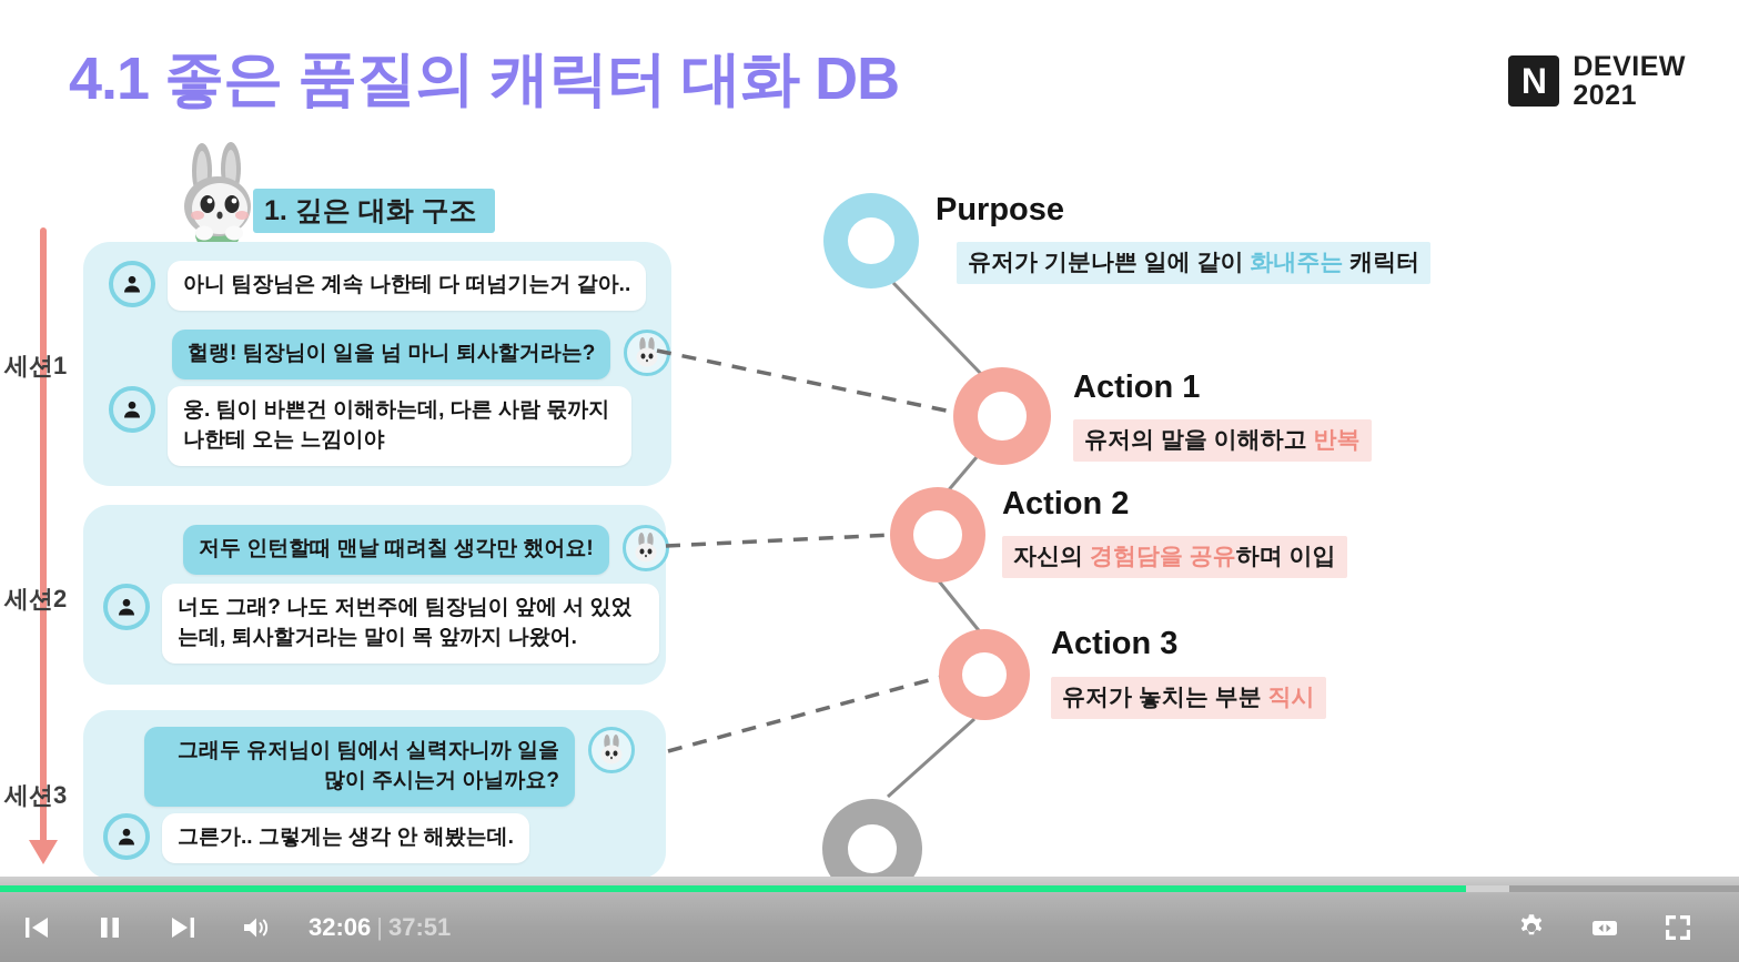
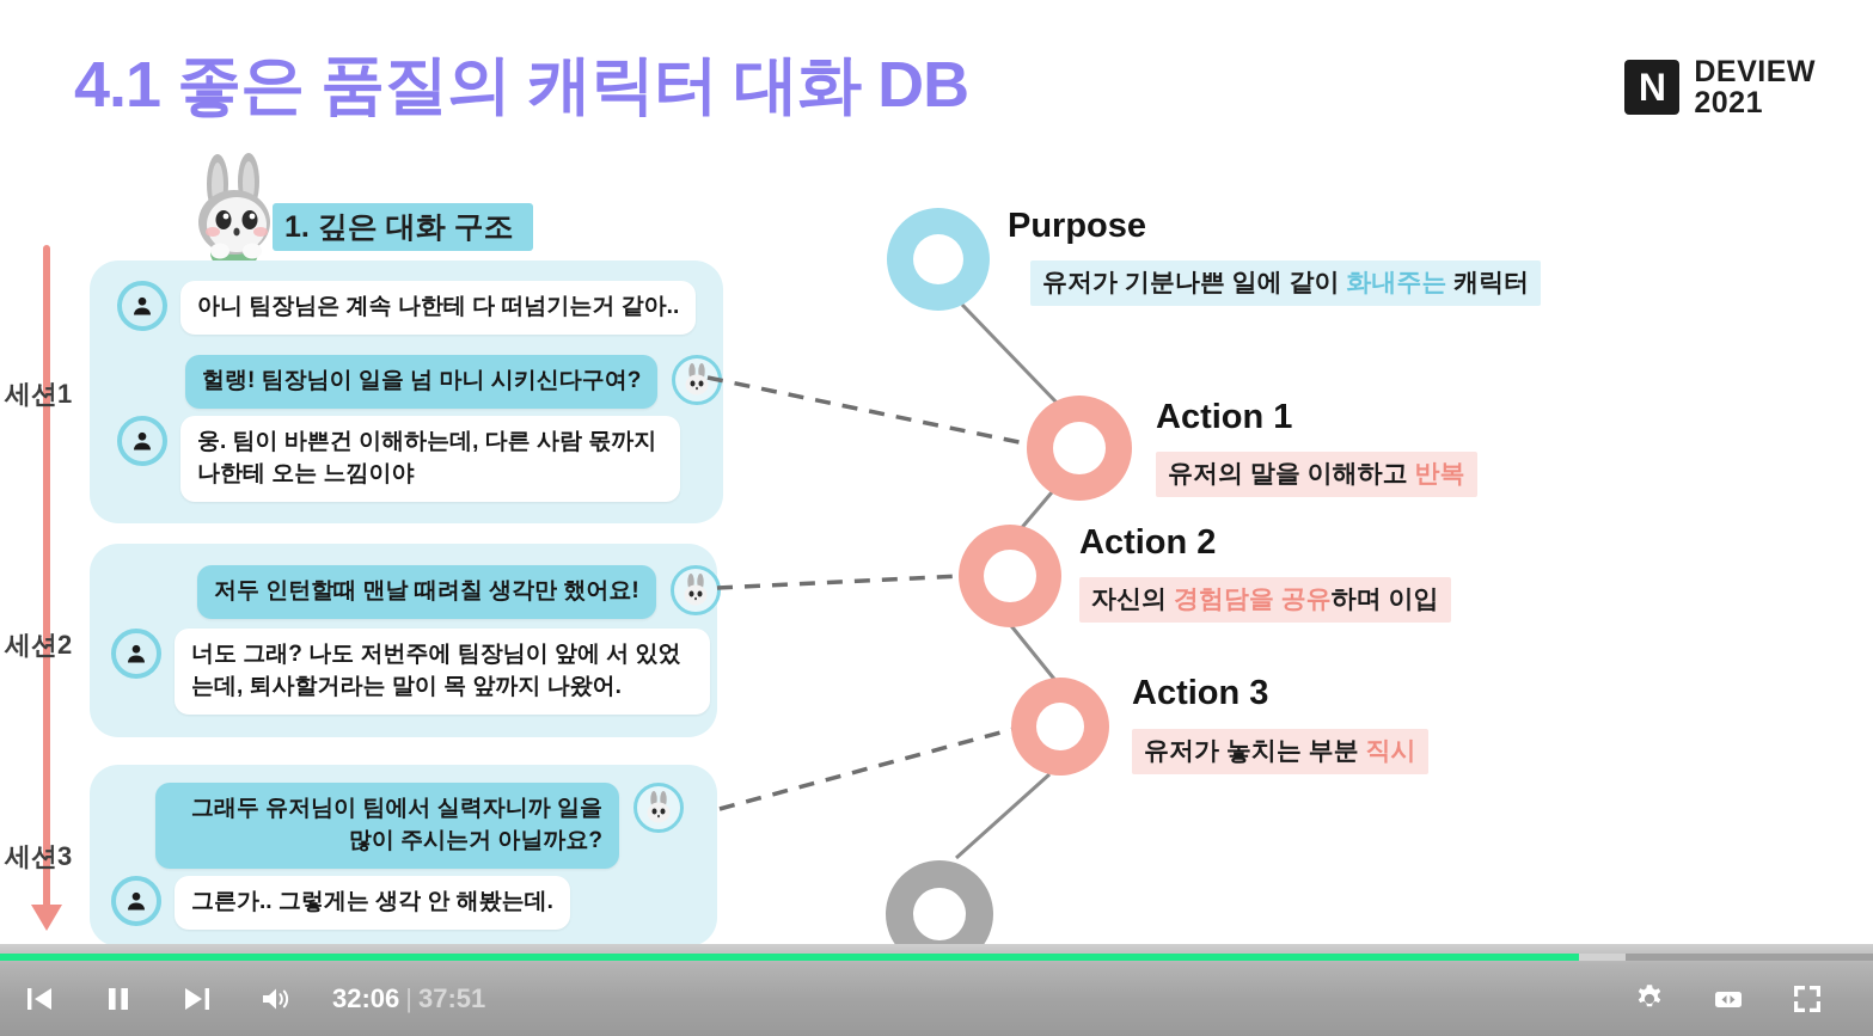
  4.1 좋은 품질의 캐릭터 대화 DB
  N
  DEVIEW
  2021
  세션1
  세션2
  세션3
  1. 깊은 대화 구조
  아니 팀장님은 계속 나한테 다 떠넘기는거 같아..
- 헐랭! 팀장님이 일을 넘 마니 퇴사할거라는?
+ 헐랭! 팀장님이 일을 넘 마니 시키신다구여?
  웅. 팀이 바쁜건 이해하는데, 다른 사람 몫까지 나한테 오는 느낌이야
  저두 인턴할때 맨날 때려칠 생각만 했어요!
  너도 그래? 나도 저번주에 팀장님이 앞에 서 있었는데, 퇴사할거라는 말이 목 앞까지 나왔어.
  그래두 유저님이 팀에서 실력자니까 일을 많이 주시는거 아닐까요?
  그른가.. 그렇게는 생각 안 해봤는데.
  Purpose
  유저가 기분나쁜 일에 같이 화내주는 캐릭터
  Action 1
  유저의 말을 이해하고 반복
  Action 2
  자신의 경험담을 공유하며 이입
  Action 3
  유저가 놓치는 부분 직시
  32:06 | 37:51
